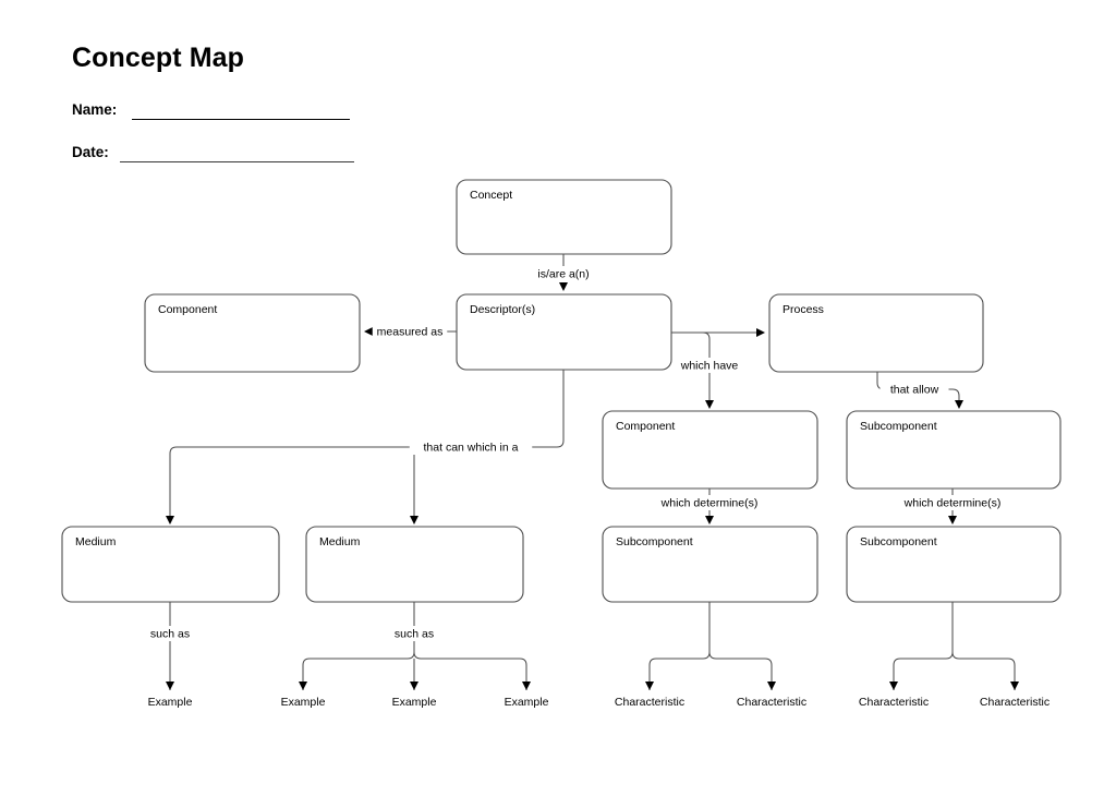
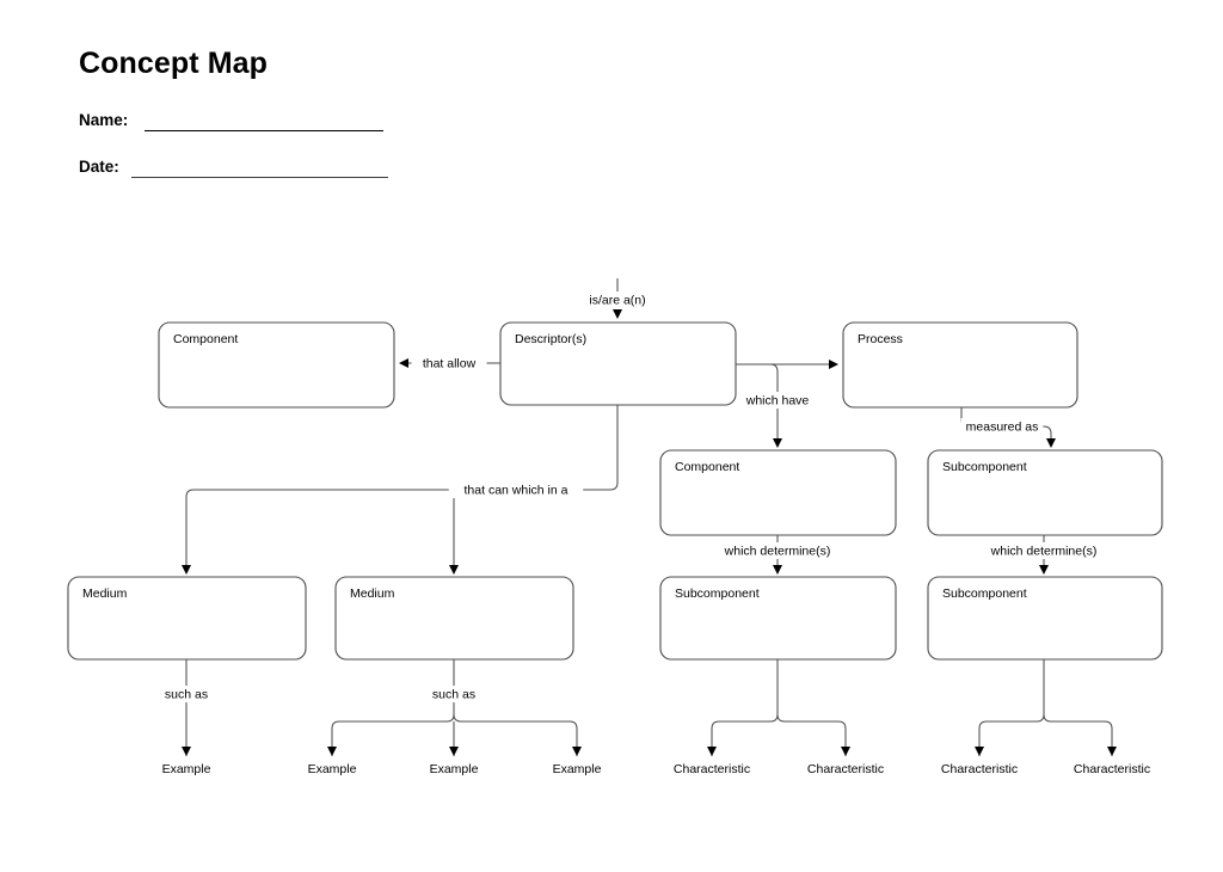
  Concept Map
  Name:
  Date:
  is/are a(n)
- measured as
+ that allow
  which have
- that allow
+ measured as
  that can which in a
  such as
  such as
  which determine(s)
  which determine(s)
- Concept
  Component
  Descriptor(s)
  Process
  Component
  Subcomponent
  Medium
  Medium
  Subcomponent
  Subcomponent
  Example
  Example
  Example
  Example
  Characteristic
  Characteristic
  Characteristic
  Characteristic
